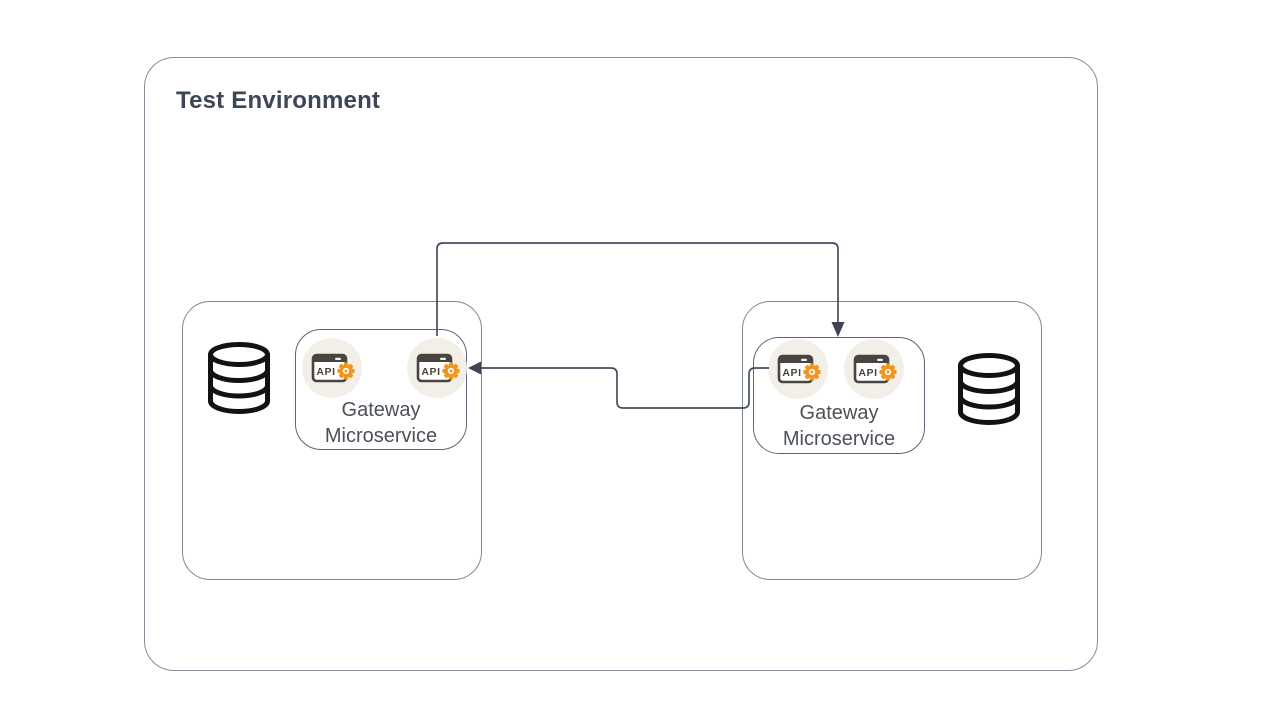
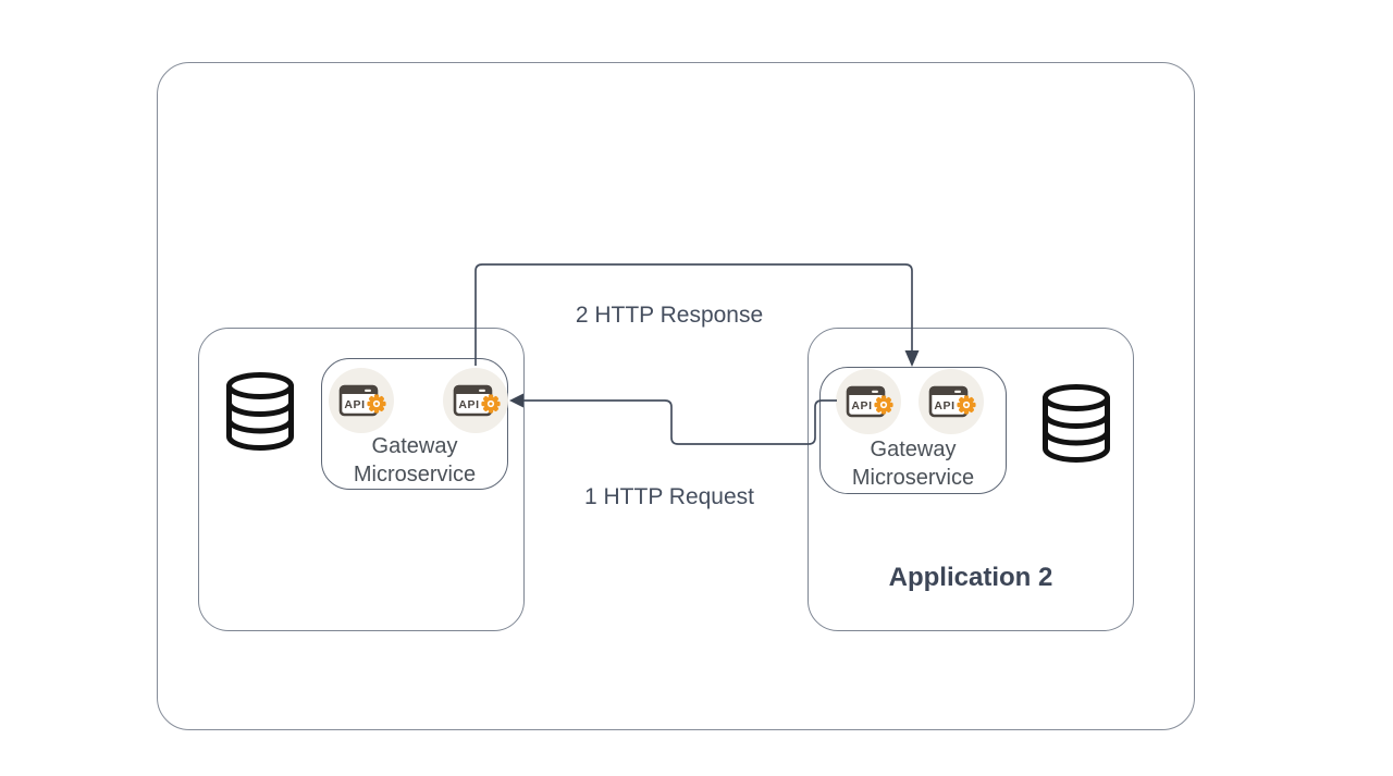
- Test Environment
  Gateway Microservice
+ Application 2
  Gateway Microservice
  API
  API
  API
  API
+ 2 HTTP Response
+ 1 HTTP Request
